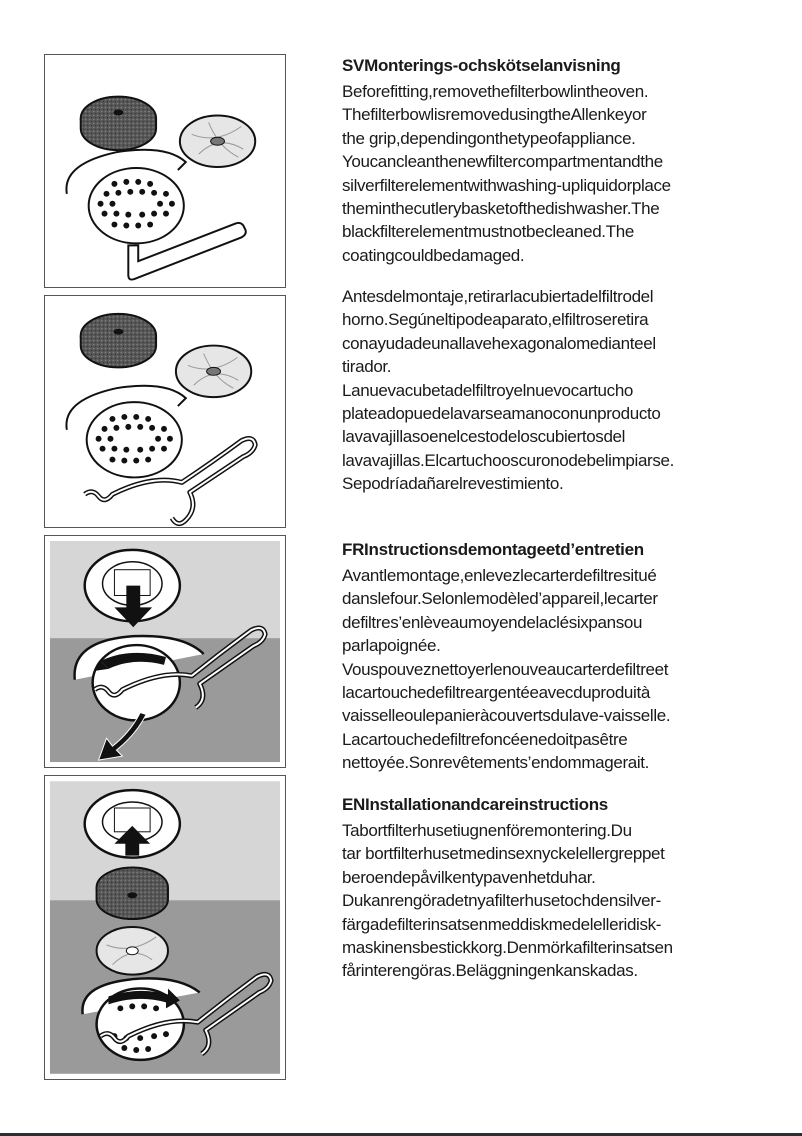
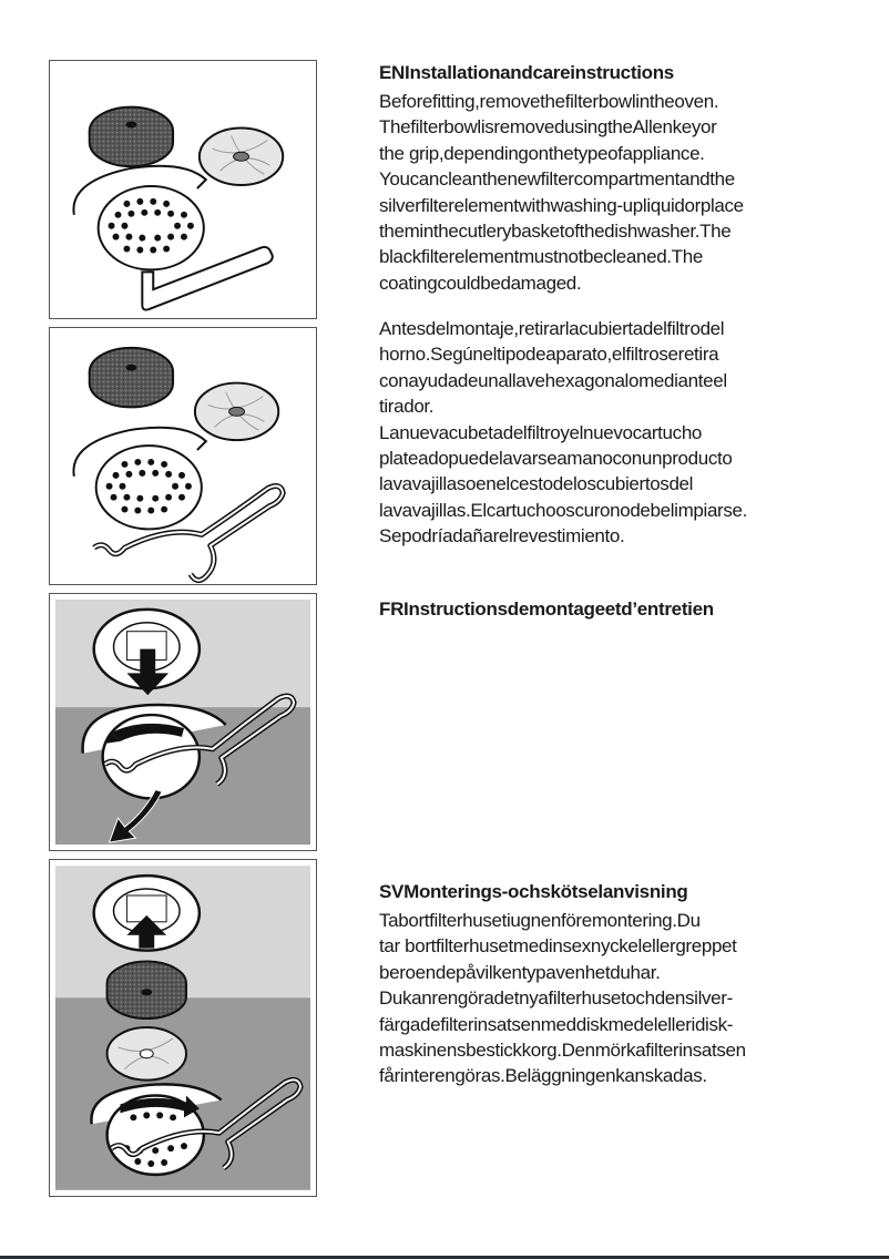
- SVMonterings-ochskötselanvisning
+ ENInstallationandcareinstructions
  Beforefitting,removethefilterbowlintheoven.
  ThefilterbowlisremovedusingtheAllenkeyor
  the grip,dependingonthetypeofappliance.
  Youcancleanthenewfiltercompartmentandthe
  silverfilterelementwithwashing-upliquidorplace
  theminthecutlerybasketofthedishwasher.The
  blackfilterelementmustnotbecleaned.The
  coatingcouldbedamaged.
  Antesdelmontaje,retirarlacubiertadelfiltrodel
  horno.Segúneltipodeaparato,elfiltroseretira
  conayudadeunallavehexagonalomedianteel
  tirador.
  Lanuevacubetadelfiltroyelnuevocartucho
  plateadopuedelavarseamanoconunproducto
  lavavajillasoenelcestodeloscubiertosdel
  lavavajillas.Elcartuchooscuronodebelimpiarse.
  Sepodríadañarelrevestimiento.
  FRInstructionsdemontageetd’entretien
- Avantlemontage,enlevezlecarterdefiltresitué
- danslefour.Selonlemodèled’appareil,lecarter
- defiltres’enlèveaumoyendelaclésixpansou
- parlapoignée.
- Vouspouveznettoyerlenouveaucarterdefiltreet
- lacartouchedefiltreargentéeavecduproduità
- vaisselleoulepanieràcouvertsdulave-vaisselle.
- Lacartouchedefiltrefoncéenedoitpasêtre
- nettoyée.Sonrevêtements’endommagerait.
- ENInstallationandcareinstructions
+ SVMonterings-ochskötselanvisning
  Tabortfilterhusetiugnenföremontering.Du
  tar bortfilterhusetmedinsexnyckelellergreppet
  beroendepåvilkentypavenhetduhar.
  Dukanrengöradetnyafilterhusetochdensilver-
  färgadefilterinsatsenmeddiskmedelelleridisk-
  maskinensbestickkorg.Denmörkafilterinsatsen
  fårinterengöras.Beläggningenkanskadas.
